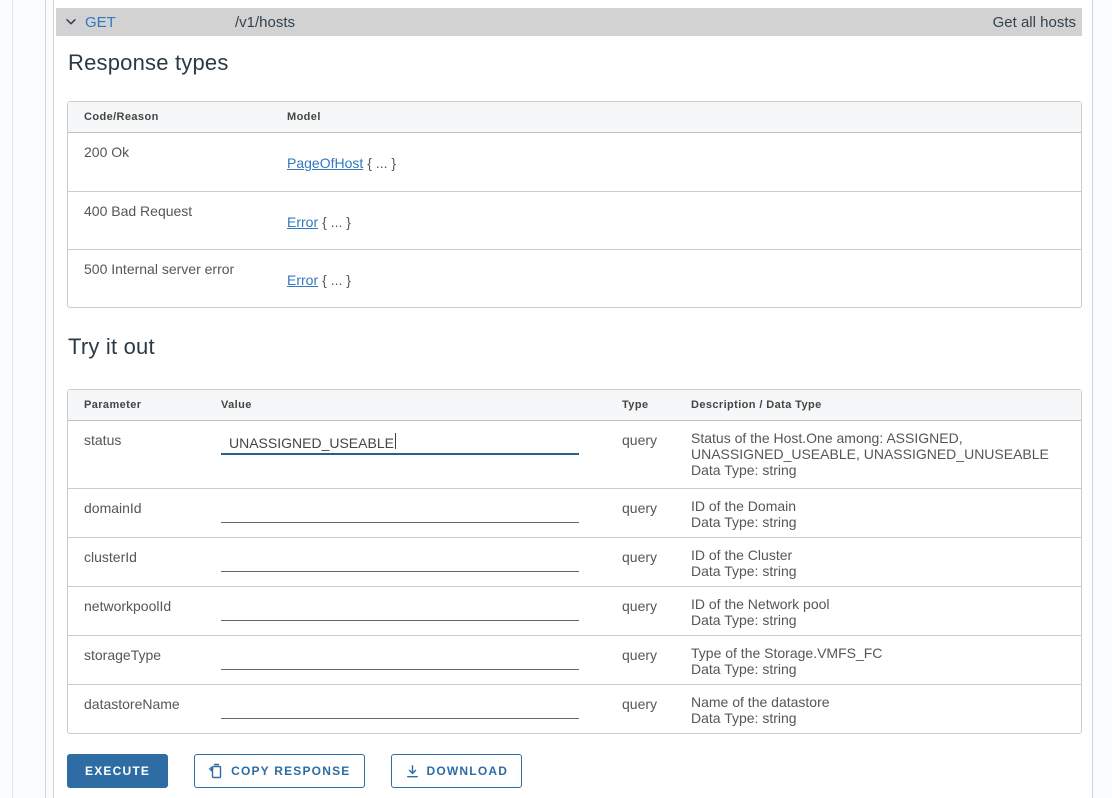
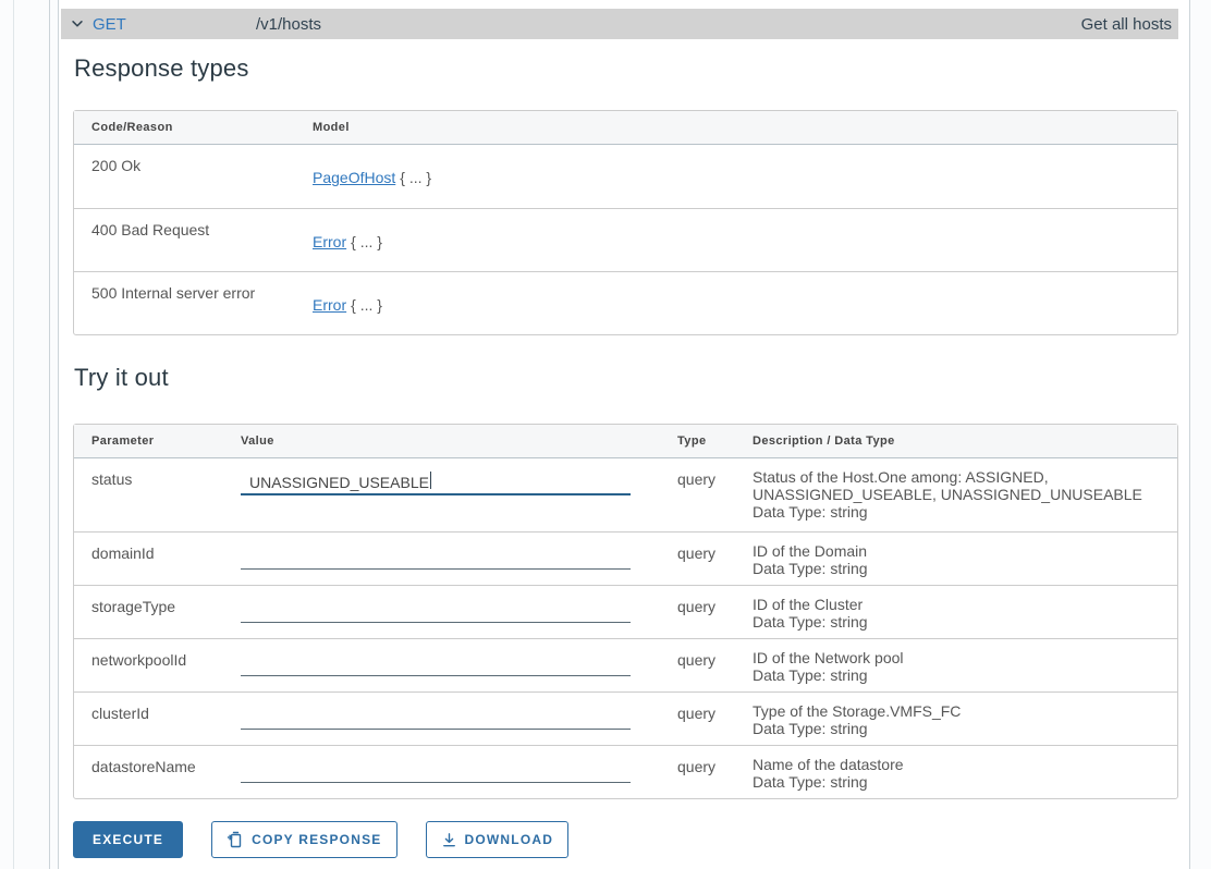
  GET
  /v1/hosts
  Get all hosts
  Response types
  Code/Reason	Model
  200 Ok	PageOfHost { ... }
  400 Bad Request	Error { ... }
  500 Internal server error	Error { ... }
  Try it out
  Parameter	Value	Type	Description / Data Type
  status	UNASSIGNED_USEABLE	query	Status of the Host.One among: ASSIGNED, UNASSIGNED_USEABLE, UNASSIGNED_UNUSEABLE Data Type: string
  domainId		query	ID of the Domain Data Type: string
- clusterId		query	ID of the Cluster Data Type: string
+ storageType		query	ID of the Cluster Data Type: string
  networkpoolId		query	ID of the Network pool Data Type: string
- storageType		query	Type of the Storage.VMFS_FC Data Type: string
+ clusterId		query	Type of the Storage.VMFS_FC Data Type: string
  datastoreName		query	Name of the datastore Data Type: string
  EXECUTE
  COPY RESPONSE
  DOWNLOAD
